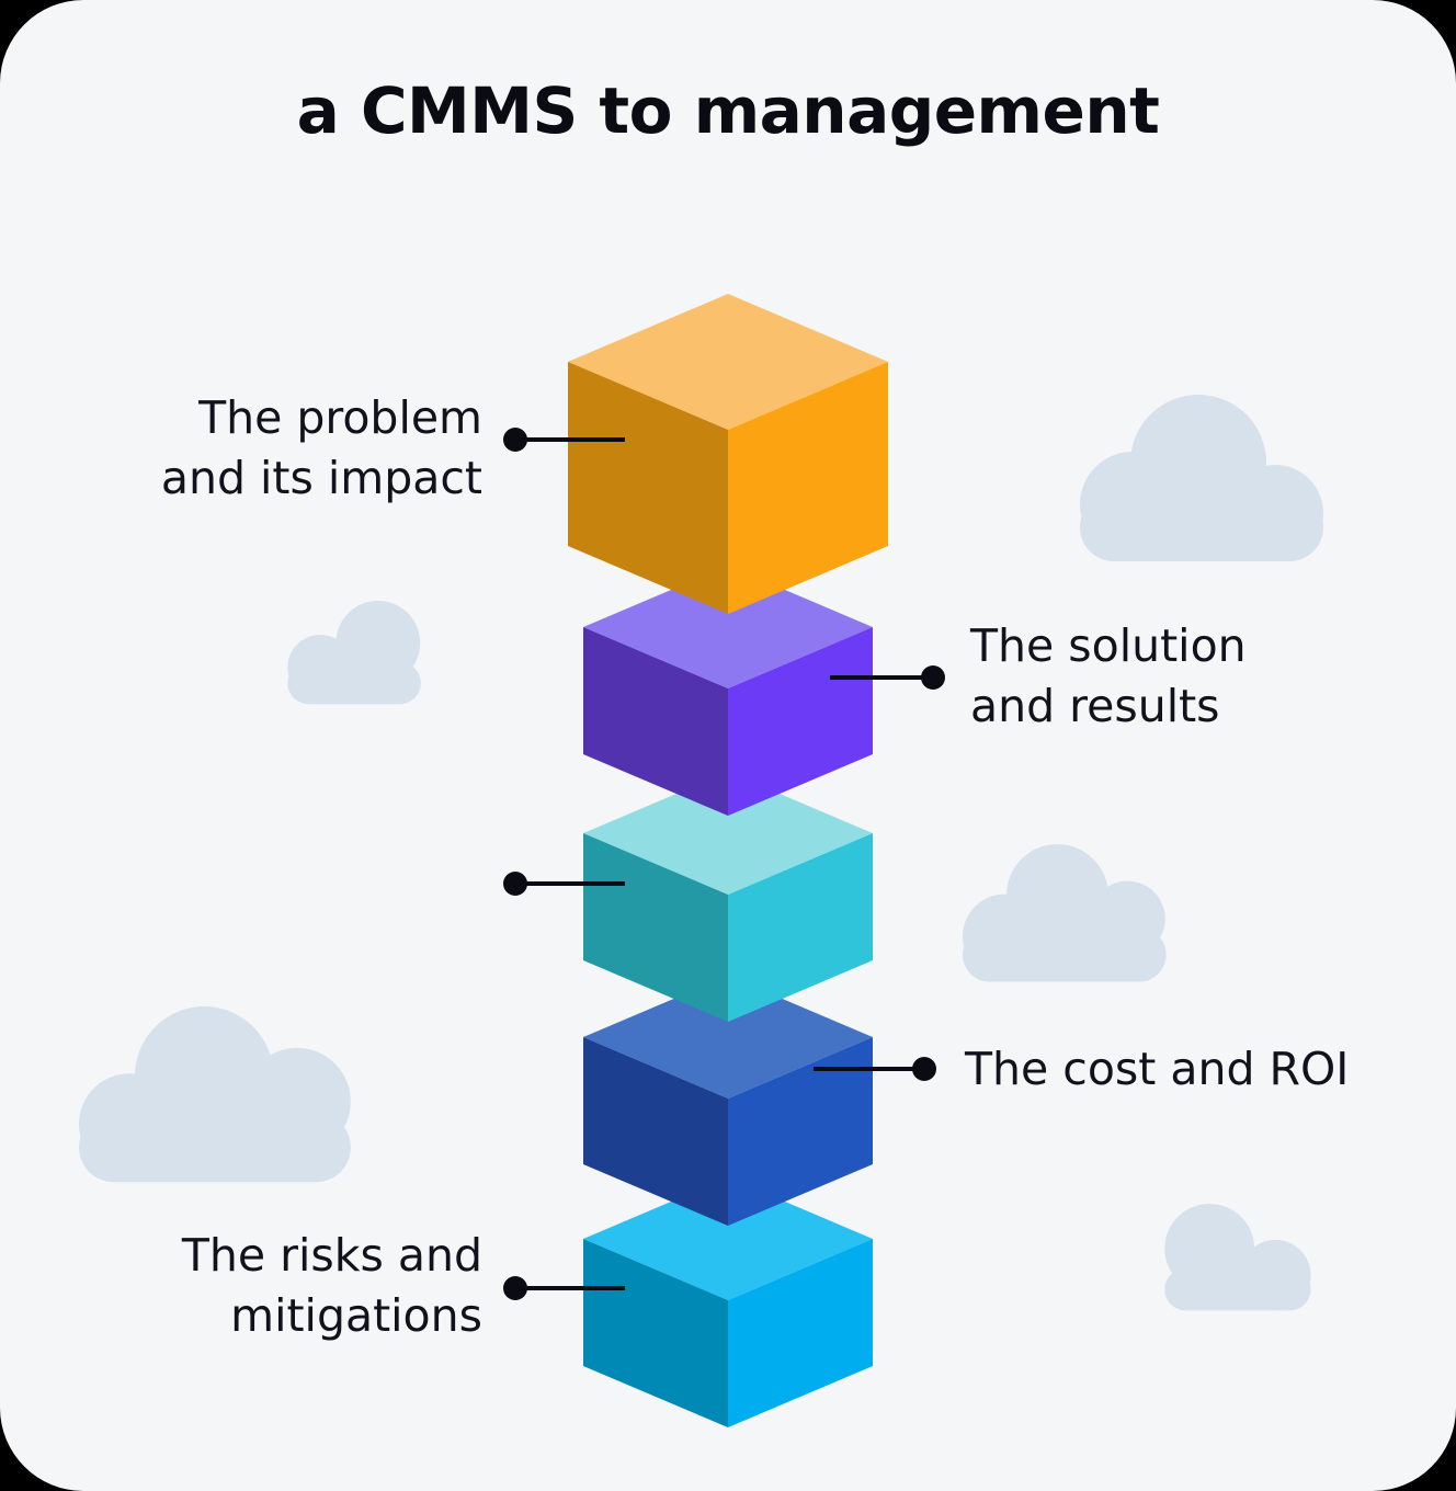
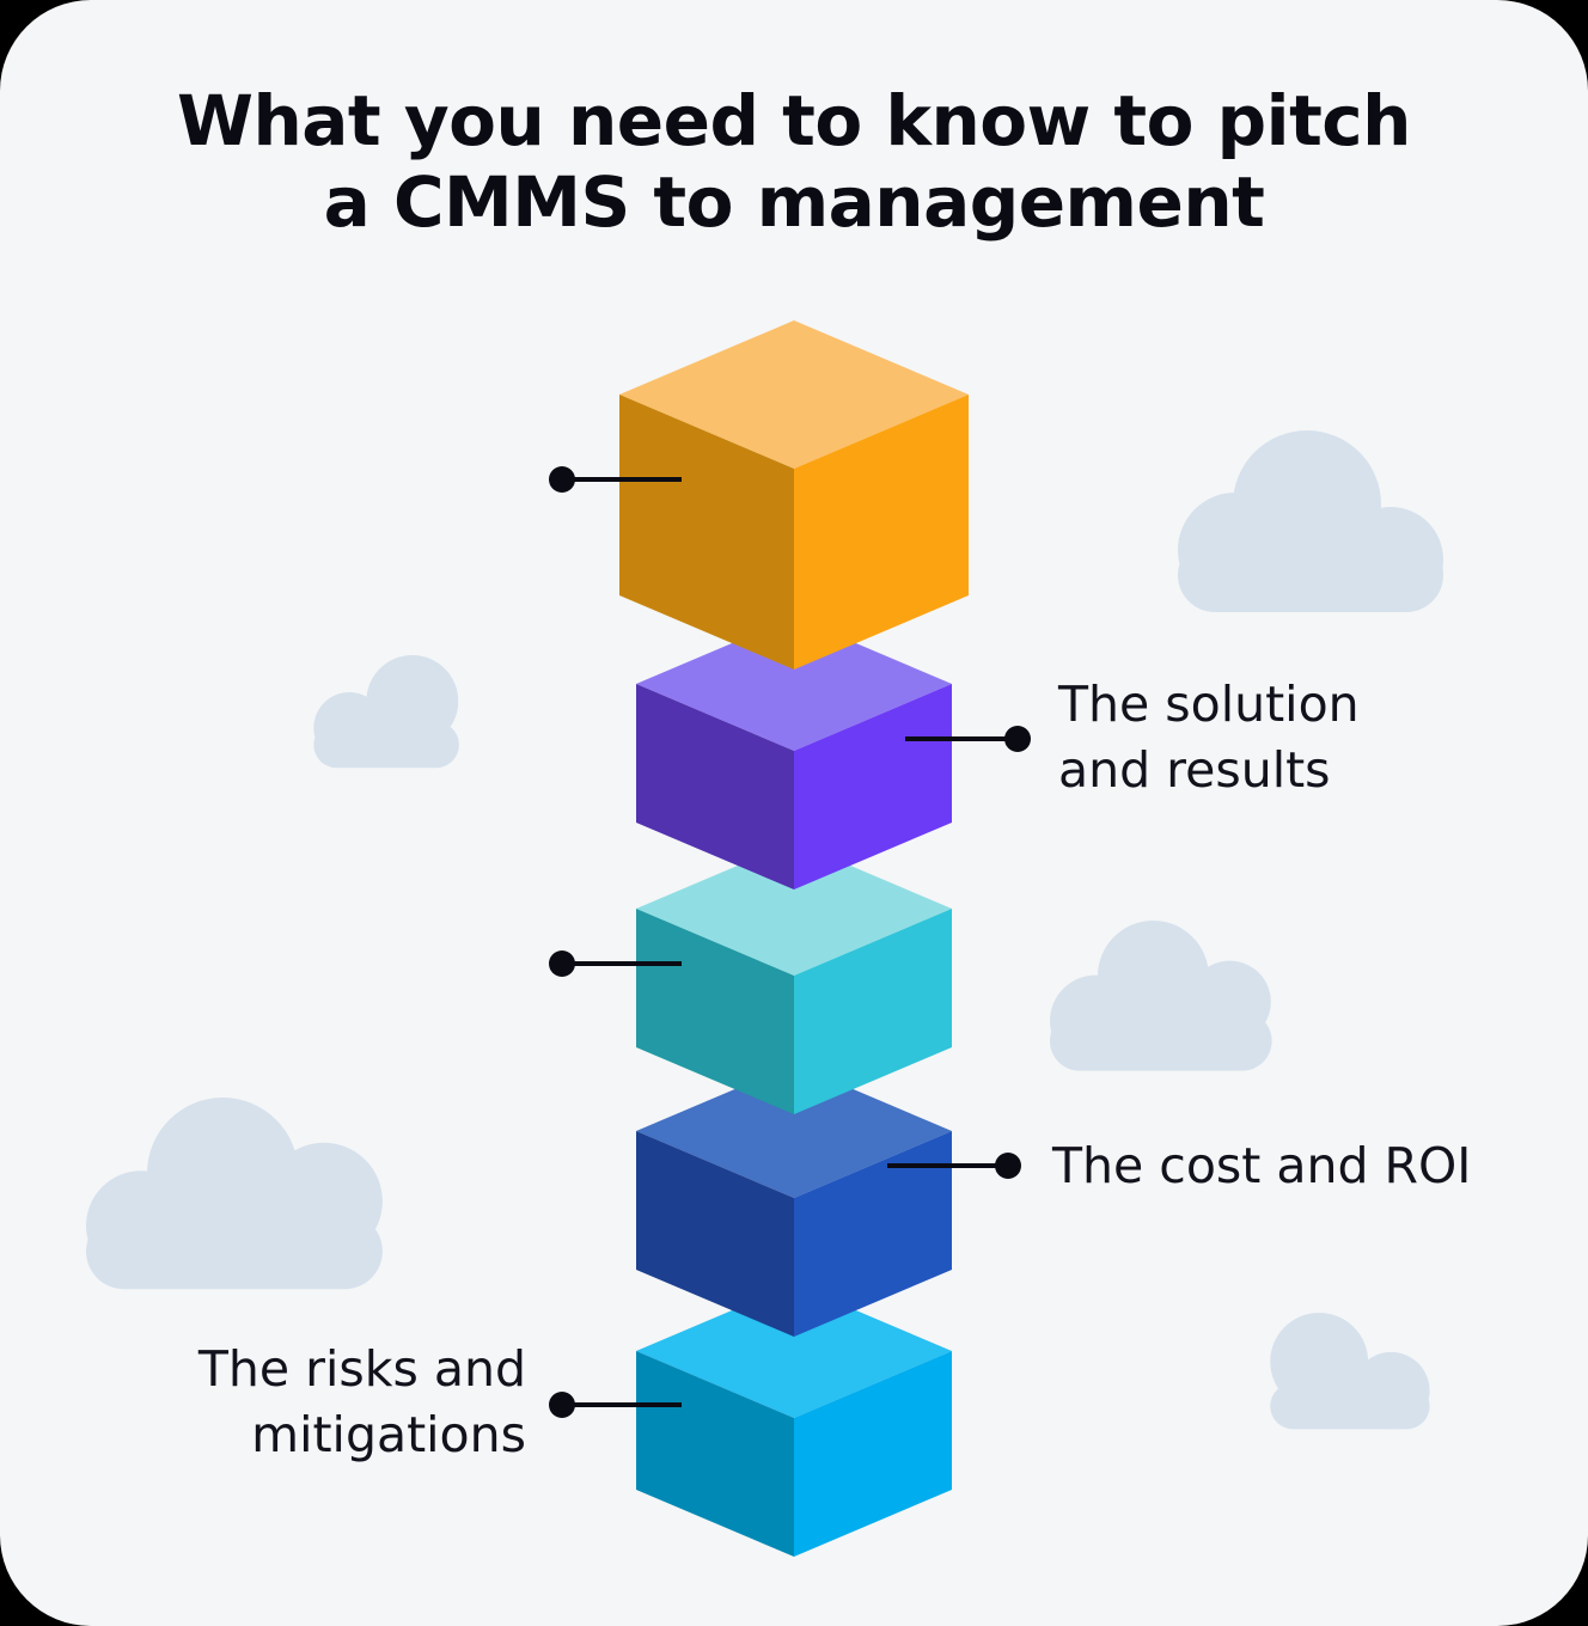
+ What you need to know to pitch
  a CMMS to management
- The problem
- and its impact
  The solution
  and results
  The cost and ROI
  The risks and
  mitigations
